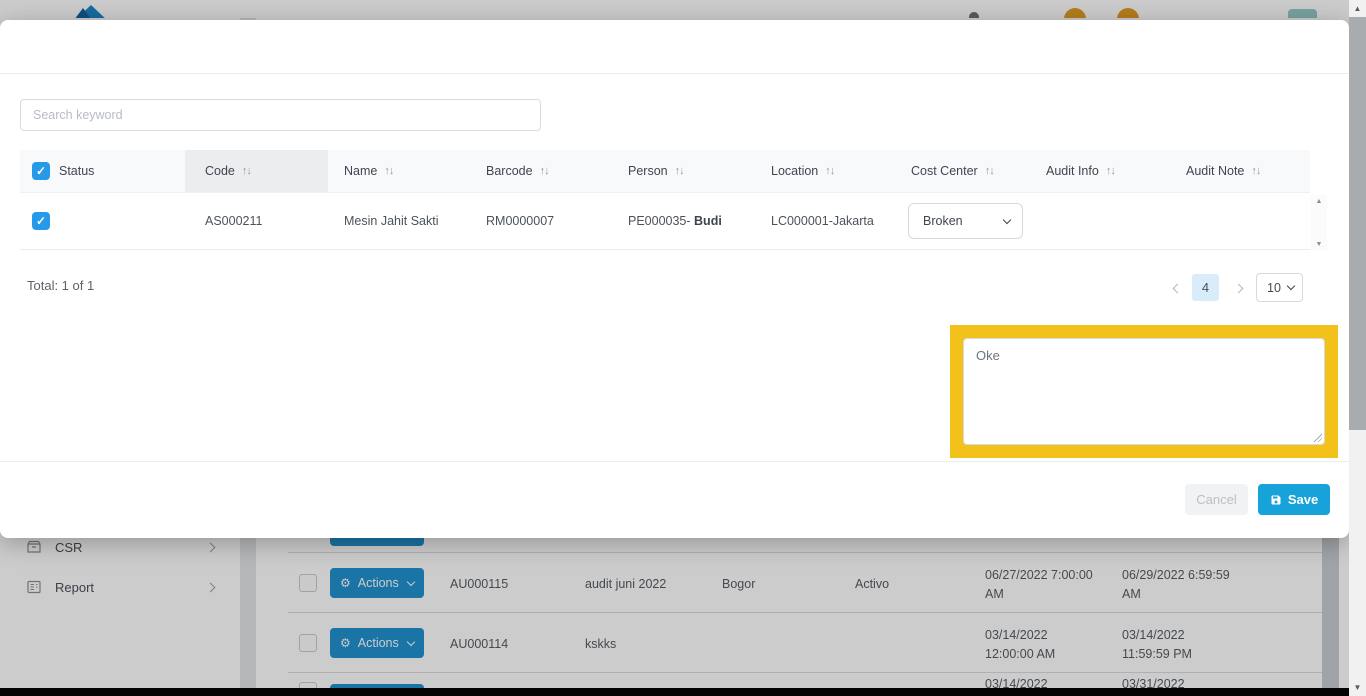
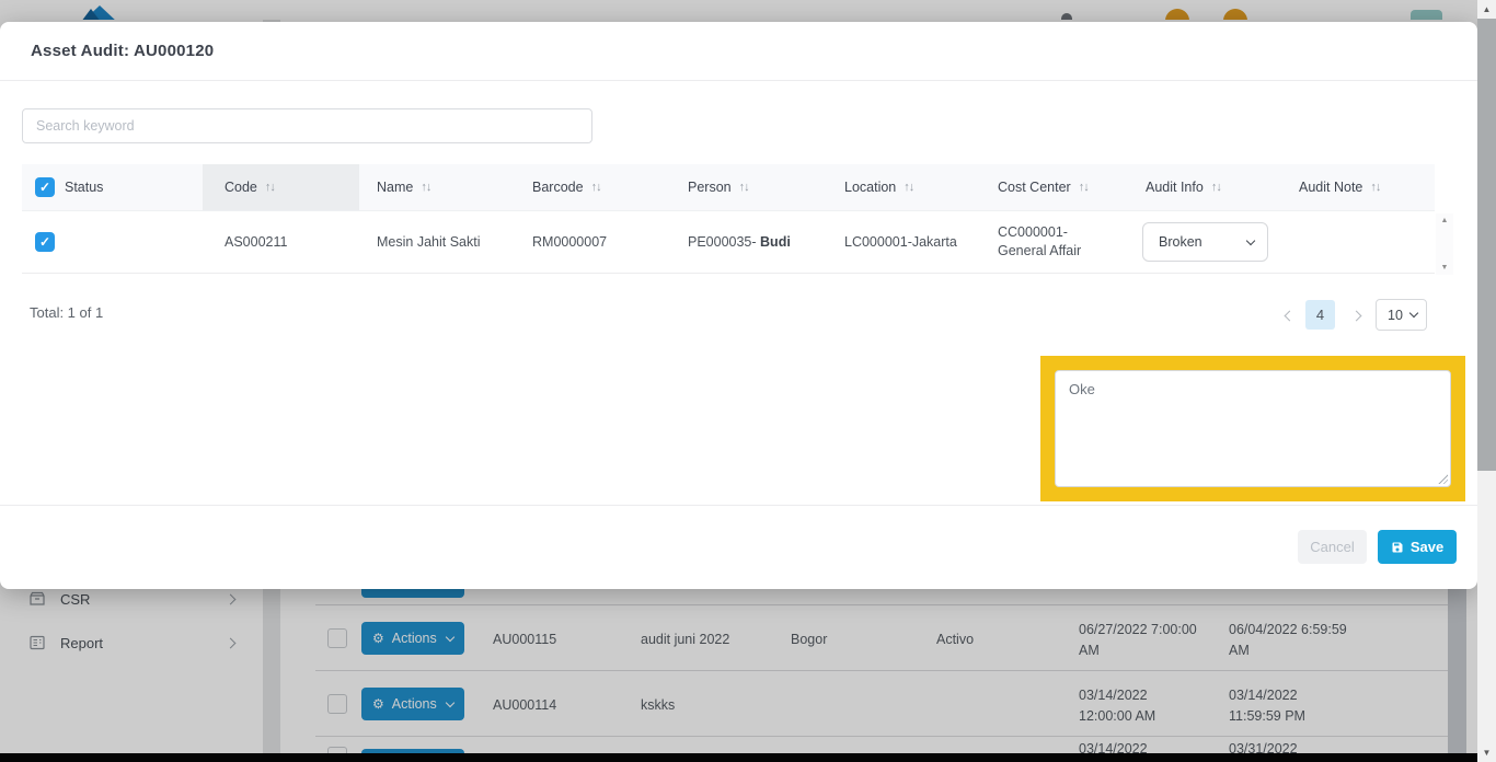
  CSR
  Report
  ⚙
  Actions
  AU000115
  audit juni 2022
  Bogor
  Activo
  06/27/2022 7:00:00 AM
- 06/29/2022 6:59:59 AM
+ 06/04/2022 6:59:59 AM
  ⚙
  Actions
  AU000114
  kskks
  03/14/2022 12:00:00 AM
  03/14/2022 11:59:59 PM
+ Asset Audit: AU000120
  Search keyword
  ✓
  Status
  Code
  ↑↓
  Name
  ↑↓
  Barcode
  ↑↓
  Person
  ↑↓
  Location
  ↑↓
  Cost Center
  ↑↓
  Audit Info
  ↑↓
  Audit Note
  ↑↓
  ✓
  AS000211
  Mesin Jahit Sakti
  RM0000007
  PE000035- Budi
  LC000001-Jakarta
+ CC000001-General Affair
  Broken
  Total: 1 of 1
  4
  10
  Oke
  Cancel
  Save
  ▲
  ▼
